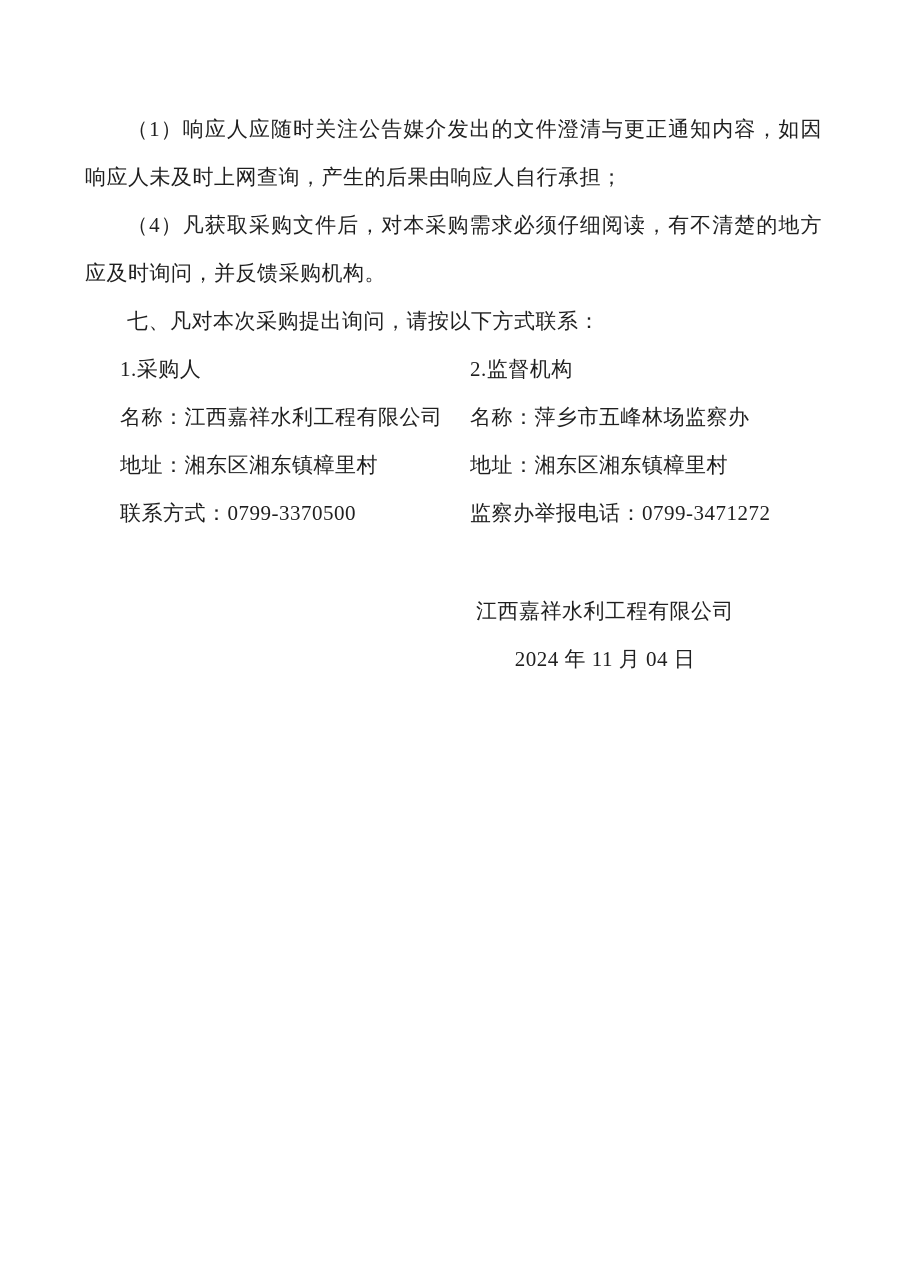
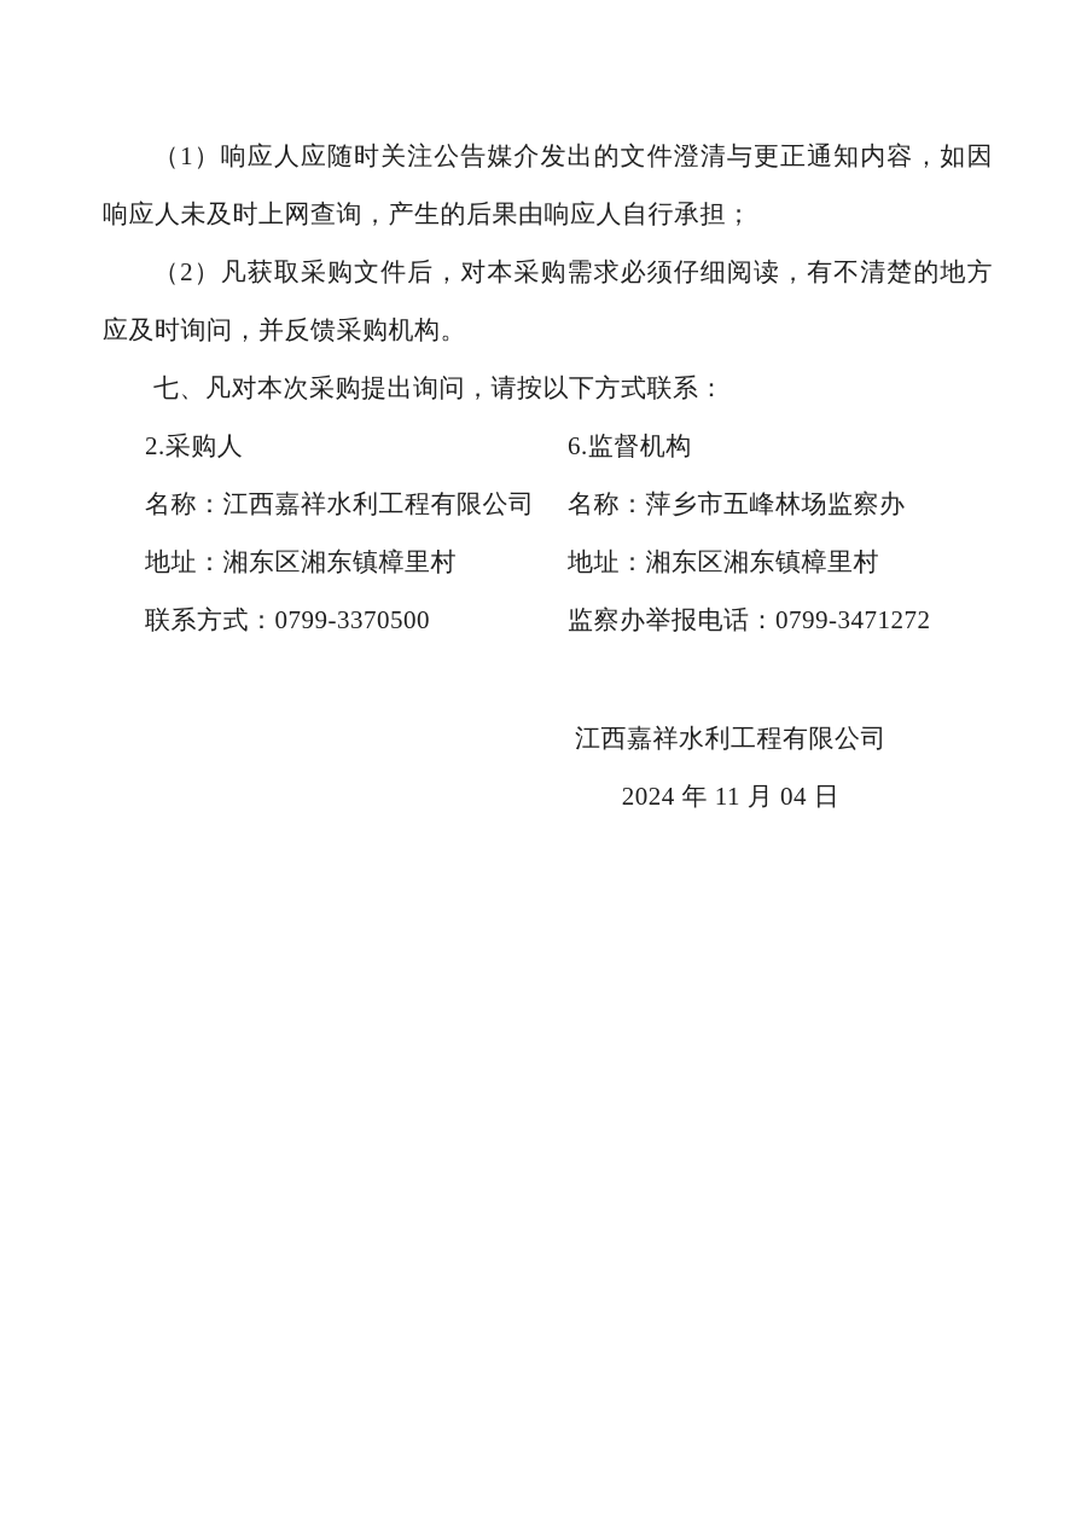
  （1）响应人应随时关注公告媒介发出的文件澄清与更正通知内容，如因
  响应人未及时上网查询，产生的后果由响应人自行承担；
- （4）凡获取采购文件后，对本采购需求必须仔细阅读，有不清楚的地方
+ （2）凡获取采购文件后，对本采购需求必须仔细阅读，有不清楚的地方
  应及时询问，并反馈采购机构。
  七、凡对本次采购提出询问，请按以下方式联系：
- 1.采购人
+ 2.采购人
- 2.监督机构
+ 6.监督机构
  名称：江西嘉祥水利工程有限公司
  名称：萍乡市五峰林场监察办
  地址：湘东区湘东镇樟里村
  地址：湘东区湘东镇樟里村
  联系方式：0799-3370500
  监察办举报电话：0799-3471272
  江西嘉祥水利工程有限公司
  2024 年 11 月 04 日
